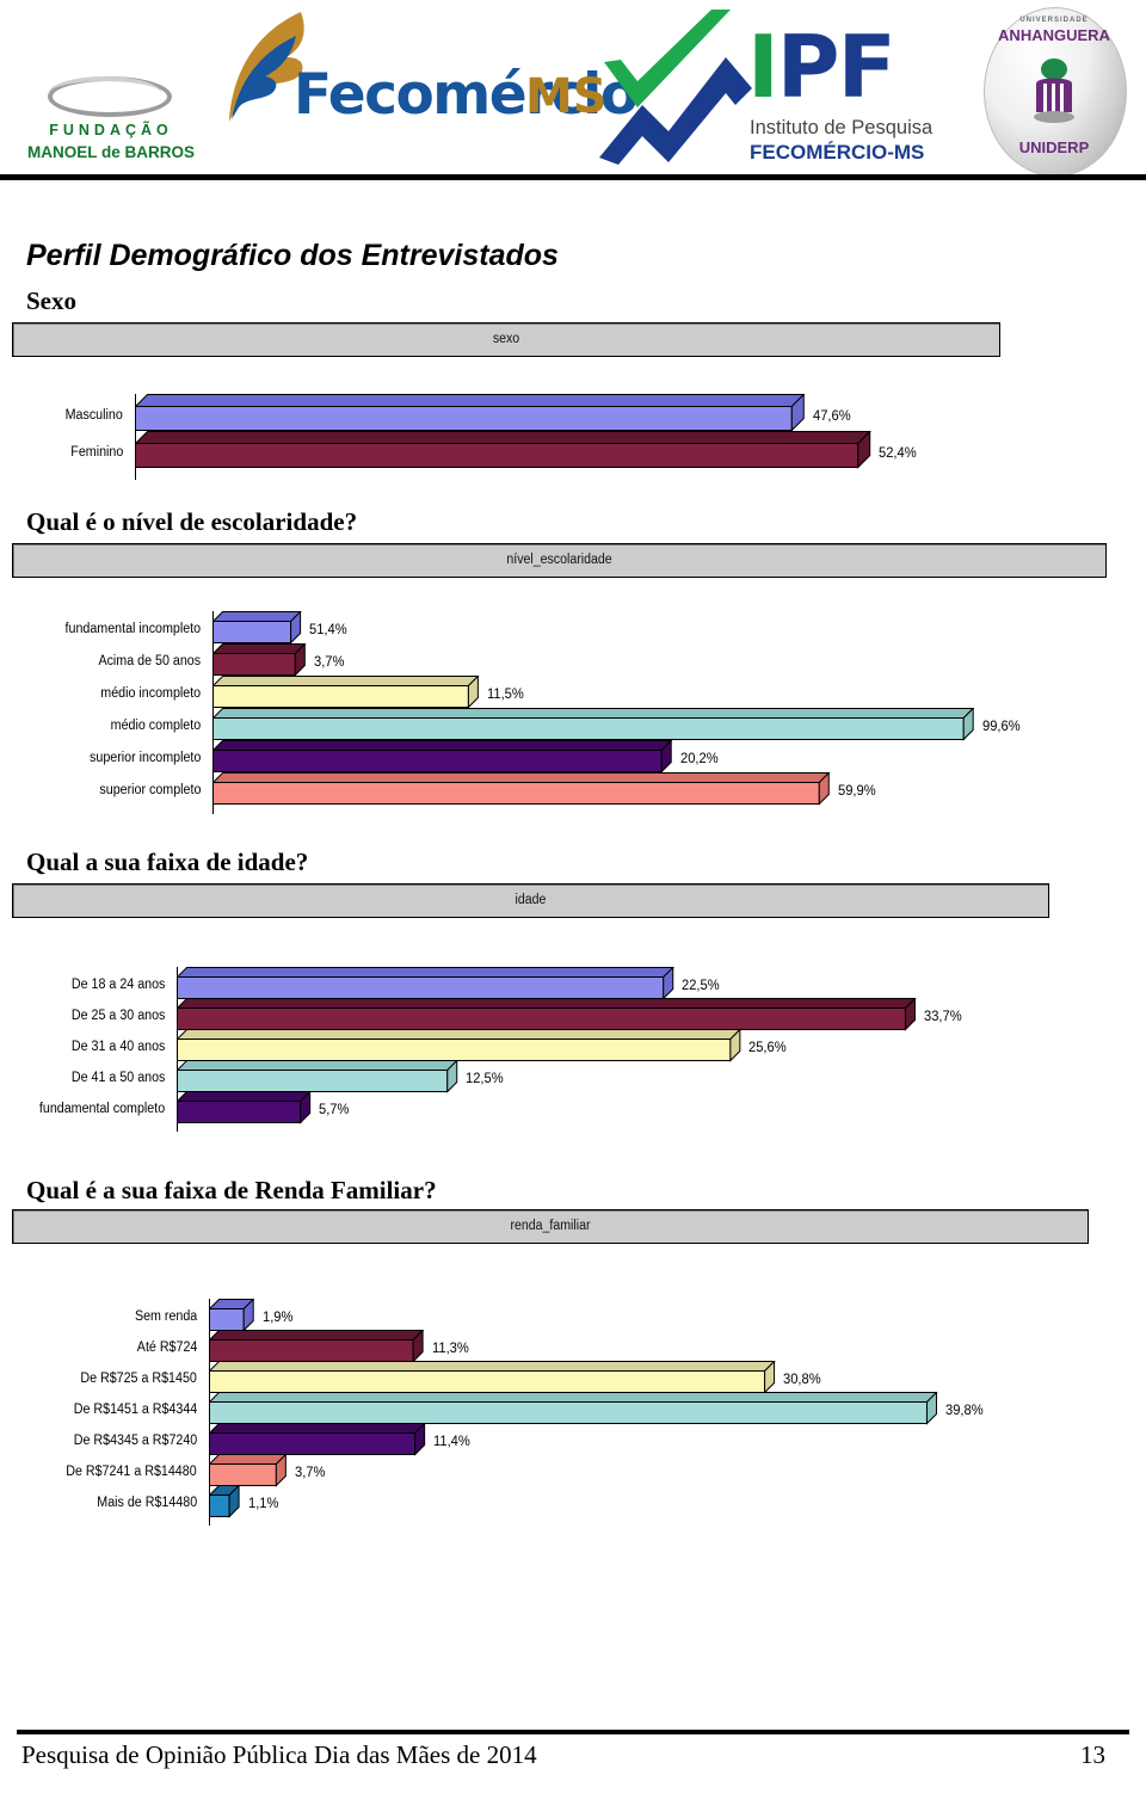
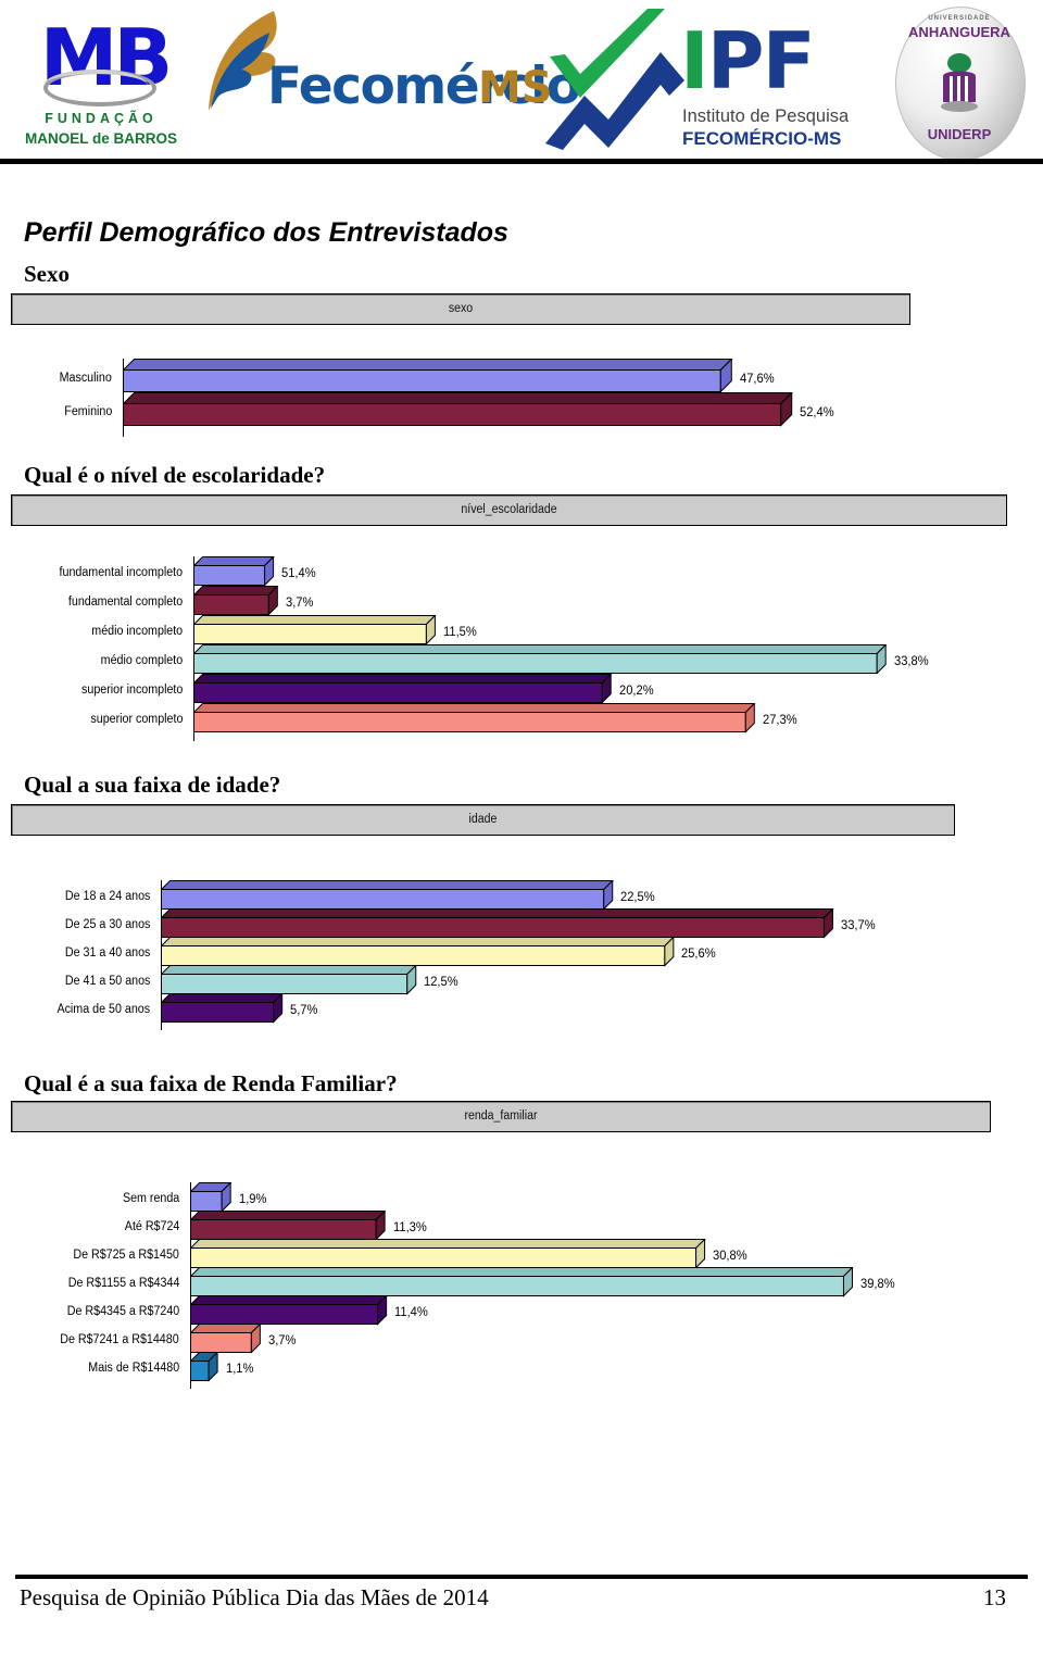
+ MB
  FUNDAÇÃO
  MANOEL de BARROS
  Fecomércio
  MS
  IPF
  Instituto de Pesquisa
  FECOMÉRCIO-MS
  ANHANGUERA
  UNIDERP
  Perfil Demográfico dos Entrevistados
  Sexo
  sexo
  Masculino
  47,6%
  Feminino
  52,4%
  Qual é o nível de escolaridade?
  nível_escolaridade
  fundamental incompleto
  51,4%
- Acima de 50 anos
+ fundamental completo
  3,7%
  médio incompleto
  11,5%
  médio completo
- 99,6%
+ 33,8%
  superior incompleto
  20,2%
  superior completo
- 59,9%
+ 27,3%
  Qual a sua faixa de idade?
  idade
  De 18 a 24 anos
  22,5%
  De 25 a 30 anos
  33,7%
  De 31 a 40 anos
  25,6%
  De 41 a 50 anos
  12,5%
- fundamental completo
+ Acima de 50 anos
  5,7%
  Qual é a sua faixa de Renda Familiar?
  renda_familiar
  Sem renda
  1,9%
  Até R$724
  11,3%
  De R$725 a R$1450
  30,8%
- De R$1451 a R$4344
+ De R$1155 a R$4344
  39,8%
  De R$4345 a R$7240
  11,4%
  De R$7241 a R$14480
  3,7%
  Mais de R$14480
  1,1%
  Pesquisa de Opinião Pública Dia das Mães de 2014
  13
